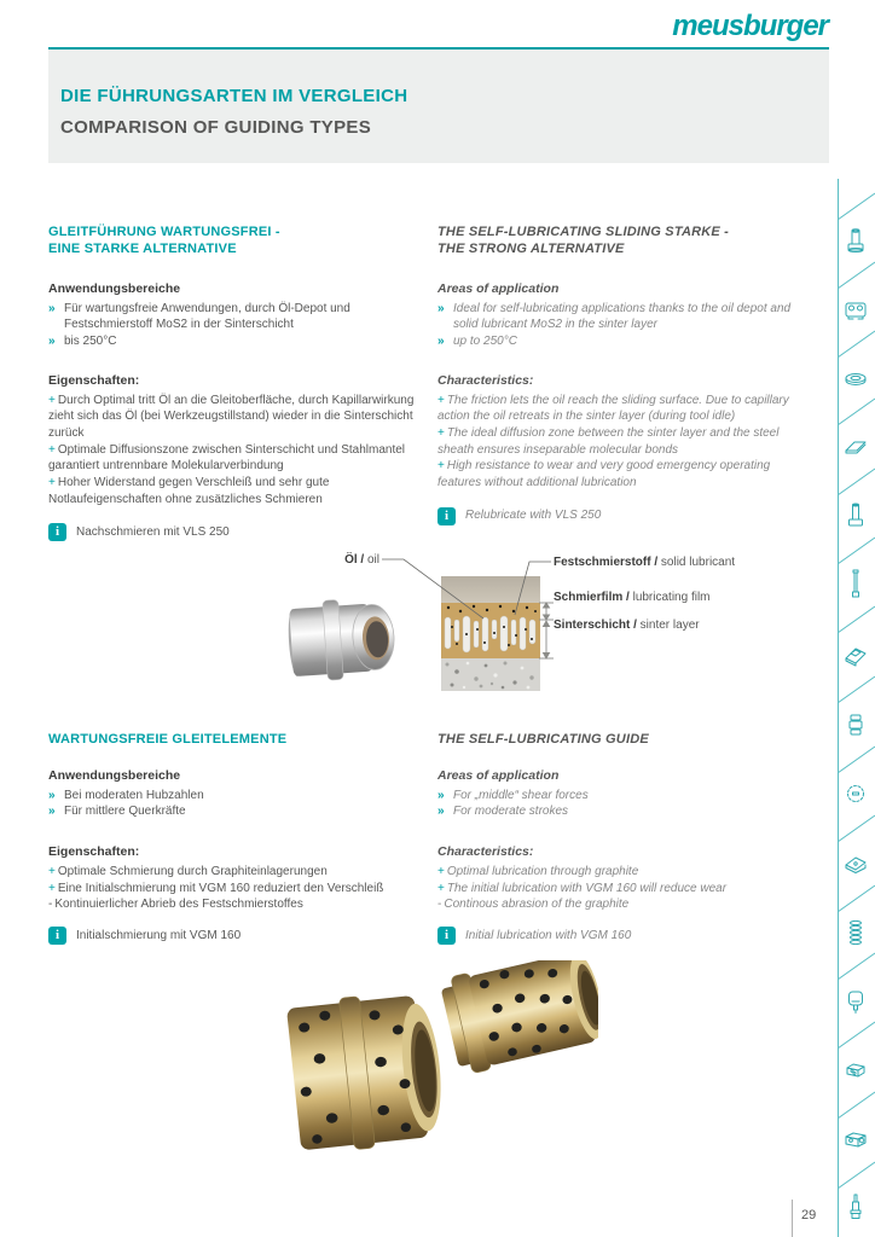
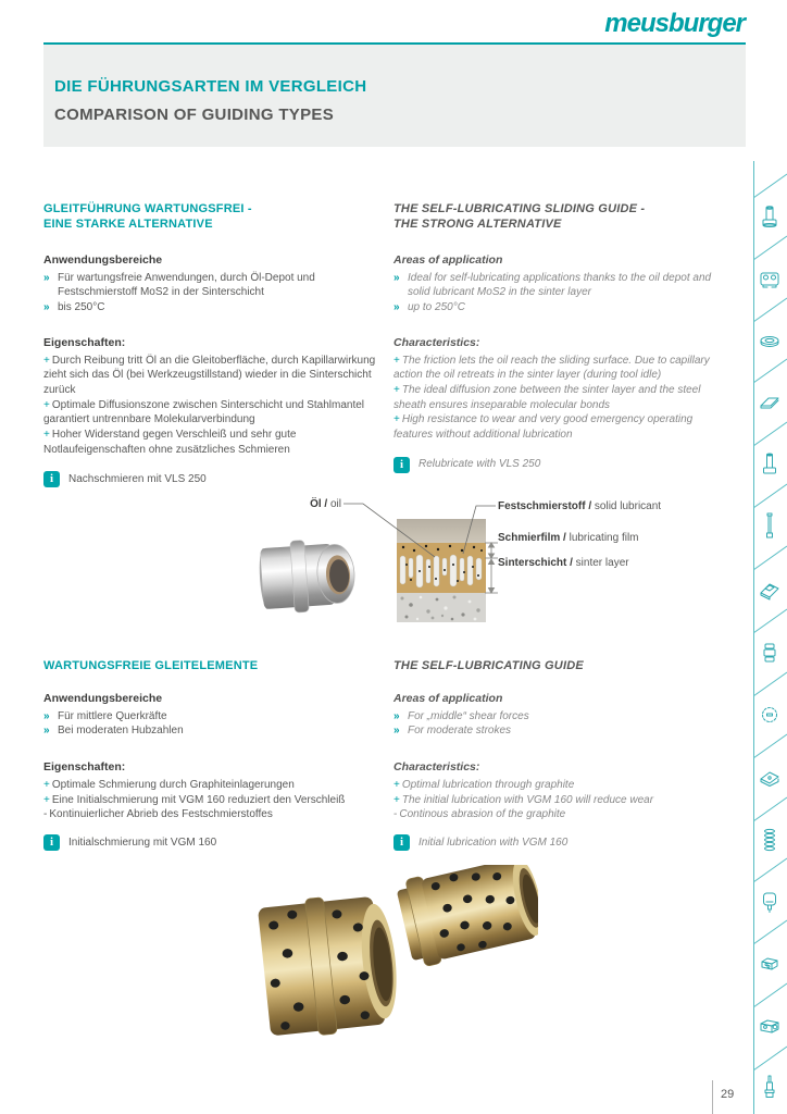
  meusburger
  DIE FÜHRUNGSARTEN IM VERGLEICH
  COMPARISON OF GUIDING TYPES
  GLEITFÜHRUNG WARTUNGSFREI -
  EINE STARKE ALTERNATIVE
  Anwendungsbereiche
  »
  Für wartungsfreie Anwendungen, durch Öl-Depot und Festschmierstoff MoS2 in der Sinterschicht
  »
  bis 250°C
  Eigenschaften:
- + Durch Optimal tritt Öl an die Gleitoberfläche, durch Kapillarwirkung zieht sich das Öl (bei Werkzeugstillstand) wieder in die Sinterschicht zurück
+ + Durch Reibung tritt Öl an die Gleitoberfläche, durch Kapillarwirkung zieht sich das Öl (bei Werkzeugstillstand) wieder in die Sinterschicht zurück
  + Optimale Diffusionszone zwischen Sinterschicht und Stahlmantel garantiert untrennbare Molekularverbindung
  + Hoher Widerstand gegen Verschleiß und sehr gute Notlaufeigenschaften ohne zusätzliches Schmieren
  i
  Nachschmieren mit VLS 250
- THE SELF-LUBRICATING SLIDING STARKE -
+ THE SELF-LUBRICATING SLIDING GUIDE -
  THE STRONG ALTERNATIVE
  Areas of application
  »
  Ideal for self-lubricating applications thanks to the oil depot and solid lubricant MoS2 in the sinter layer
  »
  up to 250°C
  Characteristics:
  + The friction lets the oil reach the sliding surface. Due to capillary action the oil retreats in the sinter layer (during tool idle)
  + The ideal diffusion zone between the sinter layer and the steel sheath ensures inseparable molecular bonds
  + High resistance to wear and very good emergency operating features without additional lubrication
  i
  Relubricate with VLS 250
  Öl / oil
  Festschmierstoff / solid lubricant
  Schmierfilm / lubricating film
  Sinterschicht / sinter layer
  WARTUNGSFREIE GLEITELEMENTE
  Anwendungsbereiche
  »
- Bei moderaten Hubzahlen
+ Für mittlere Querkräfte
  »
- Für mittlere Querkräfte
+ Bei moderaten Hubzahlen
  Eigenschaften:
  + Optimale Schmierung durch Graphiteinlagerungen
  + Eine Initialschmierung mit VGM 160 reduziert den Verschleiß
  - Kontinuierlicher Abrieb des Festschmierstoffes
  i
  Initialschmierung mit VGM 160
  THE SELF-LUBRICATING GUIDE
  Areas of application
  »
  For „middle“ shear forces
  »
  For moderate strokes
  Characteristics:
  + Optimal lubrication through graphite
  + The initial lubrication with VGM 160 will reduce wear
  - Continous abrasion of the graphite
  i
  Initial lubrication with VGM 160
  29
